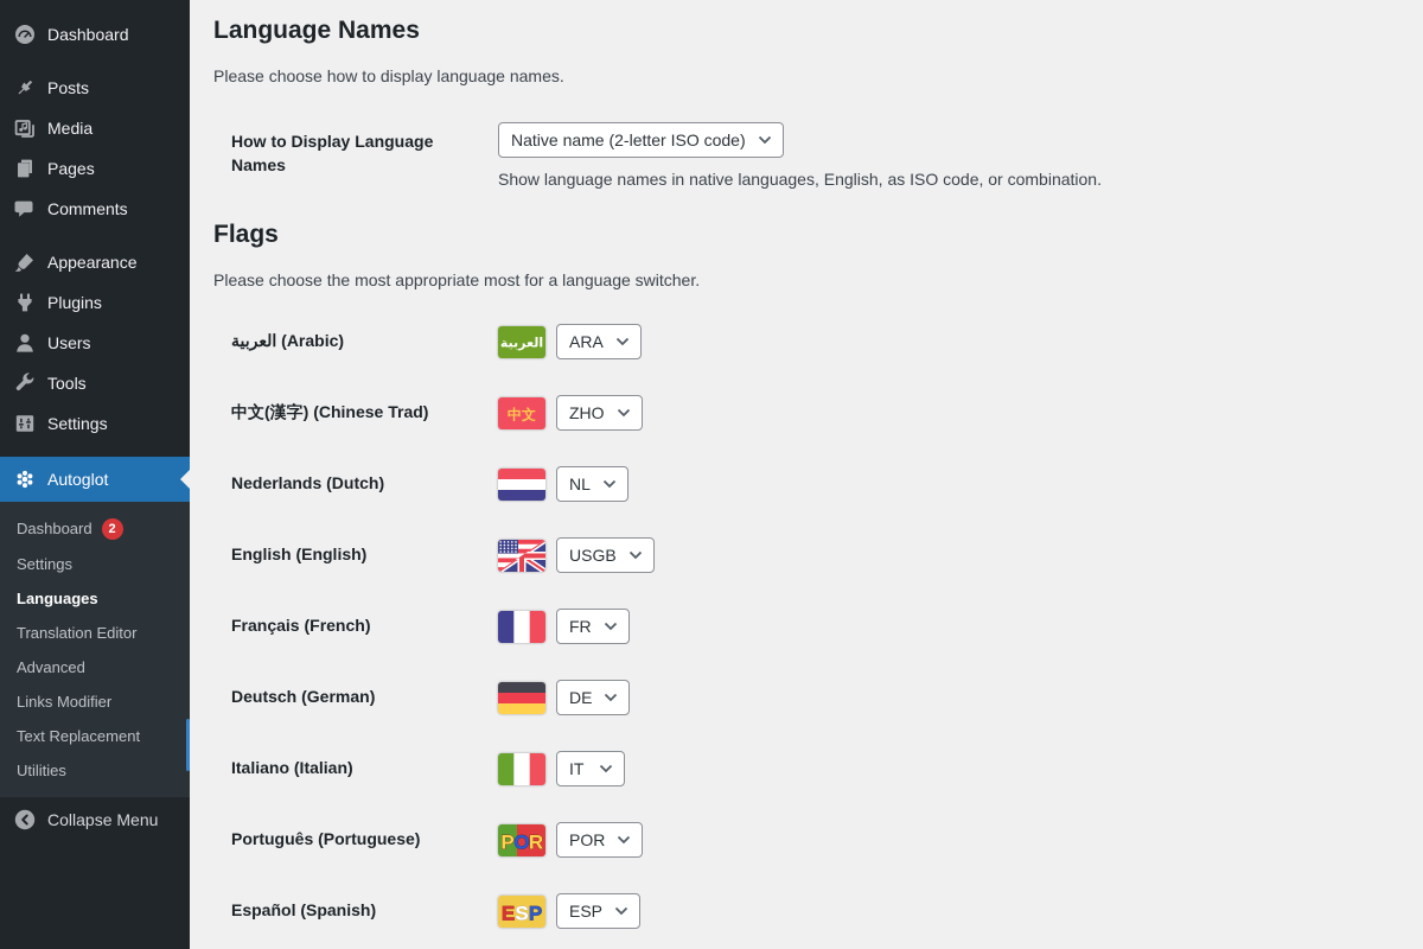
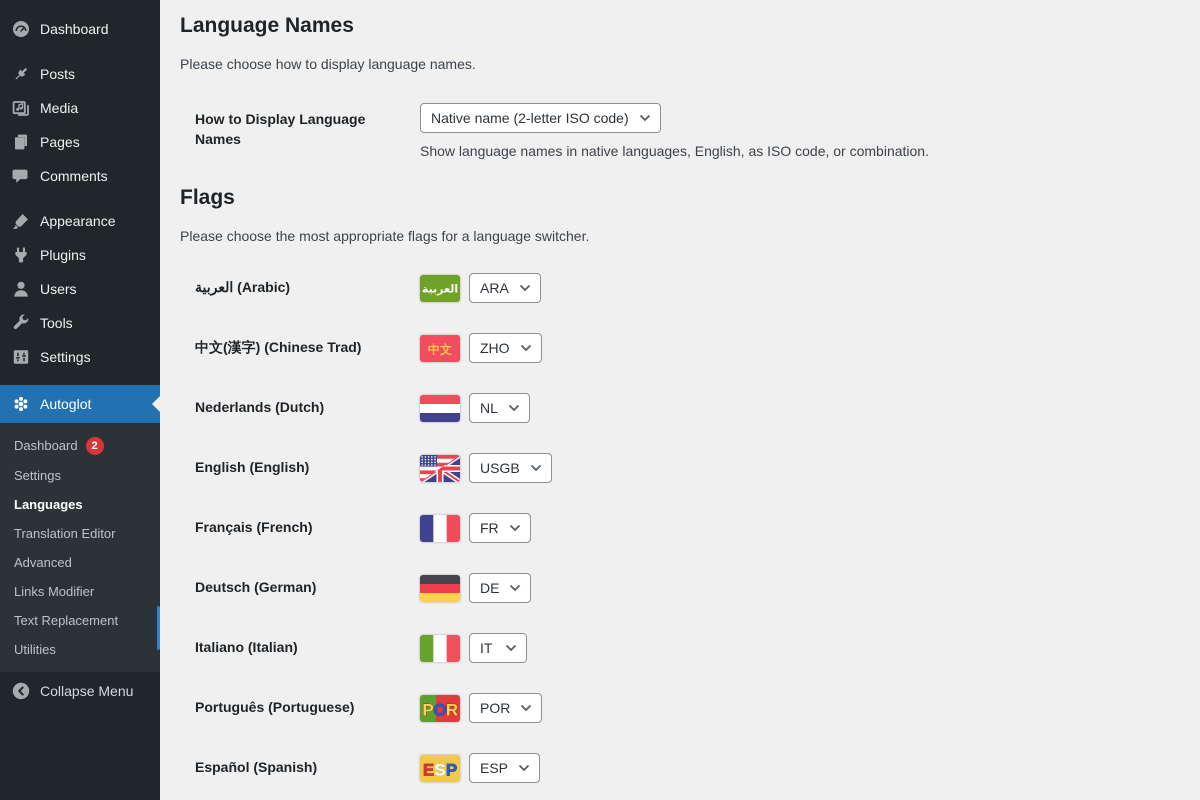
  Dashboard
  Posts
  Media
  Pages
  Comments
  Appearance
  Plugins
  Users
  Tools
  Settings
  Autoglot
  Dashboard
  2
  Settings
  Languages
  Translation Editor
  Advanced
  Links Modifier
  Text Replacement
  Utilities
  Collapse Menu
  Language Names
  Please choose how to display language names.
  How to Display Language Names
  Native name (2-letter ISO code)
  Show language names in native languages, English, as ISO code, or combination.
  Flags
- Please choose the most appropriate most for a language switcher.
+ Please choose the most appropriate flags for a language switcher.
  العربية (Arabic)
  العربية
  ARA
  中文(漢字) (Chinese Trad)
  中文
  ZHO
  Nederlands (Dutch)
  NL
  English (English)
  USGB
  Français (French)
  FR
  Deutsch (German)
  DE
  Italiano (Italian)
  IT
  Português (Portuguese)
  P
  O
  R
  POR
  Español (Spanish)
  E
  S
  P
  ESP
